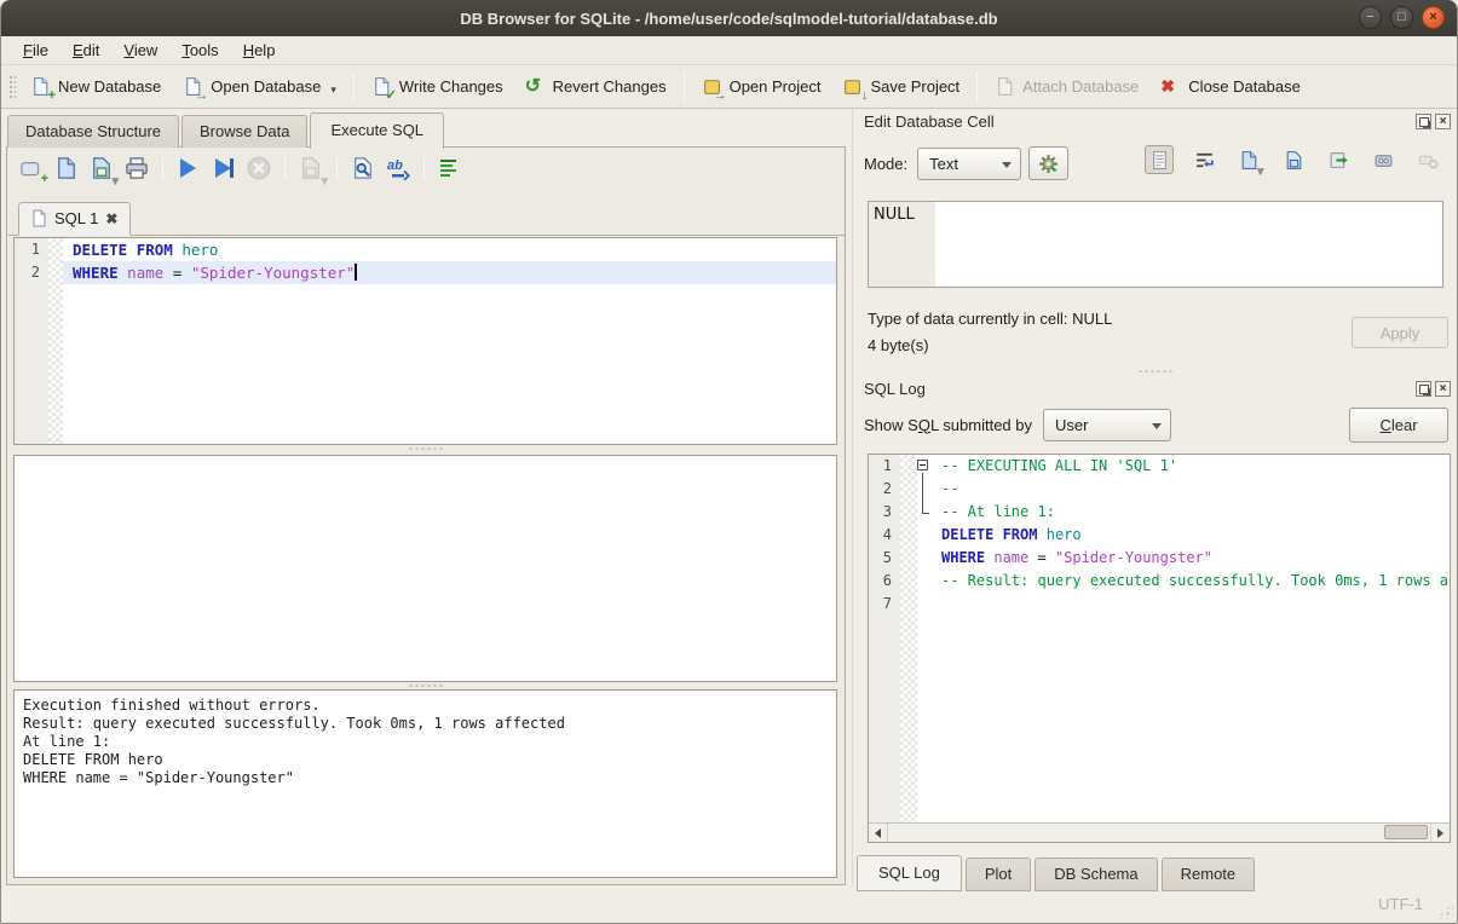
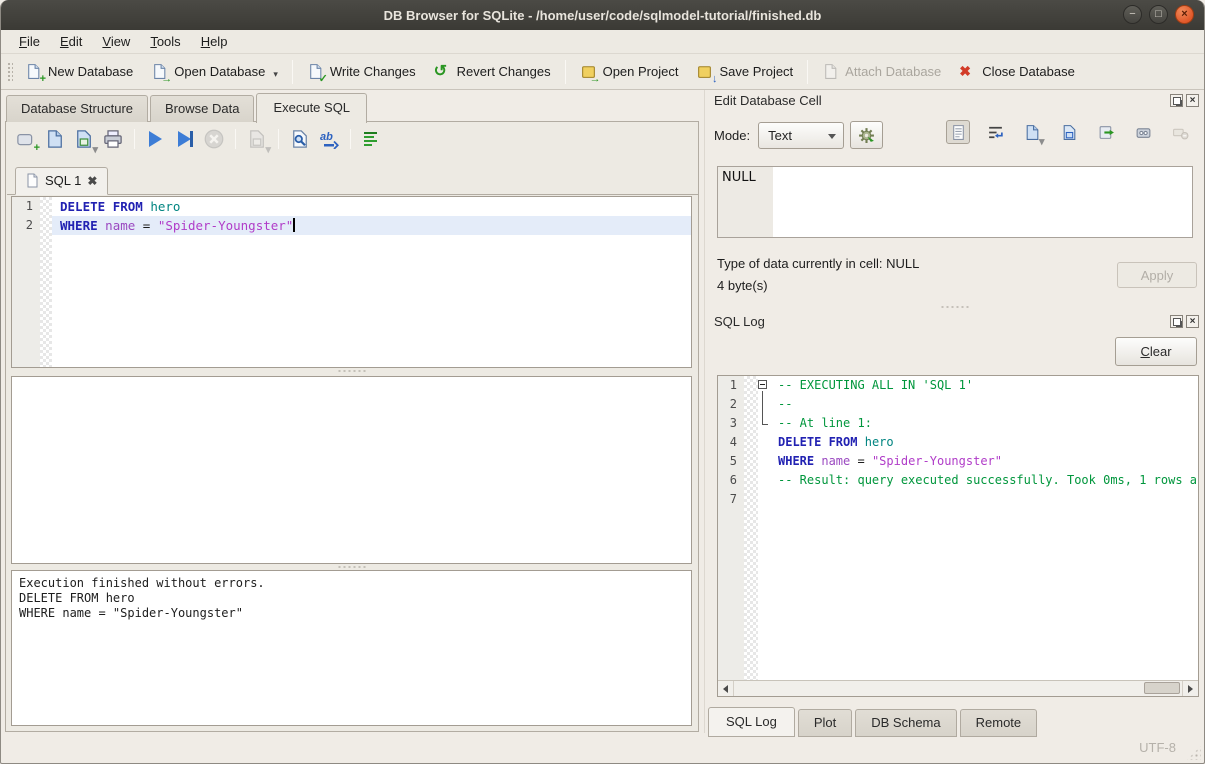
- DB Browser for SQLite - /home/user/code/sqlmodel-tutorial/database.db
+ DB Browser for SQLite - /home/user/code/sqlmodel-tutorial/finished.db
  −
  □
  ×
  File
  Edit
  View
  Tools
  Help
  +
  New Database
  →
  Open Database
  ▾
  ✓
  Write Changes
  ↺
  Revert Changes
  →
  Open Project
  ↓
  Save Project
  Attach Database
  ✖
  Close Database
  Database Structure
  Browse Data
  Execute SQL
  +
  ▾
  ▾
  ab
  SQL 1
  ✖
  1
  DELETE FROM hero
  2
  WHERE name = "Spider-Youngster"
  Execution finished without errors.
- Result: query executed successfully. Took 0ms, 1 rows affected
- At line 1:
  DELETE FROM hero
  WHERE name = "Spider-Youngster"
  Edit Database Cell
  ×
  Mode:
  Text
  ▾
  NULL
  Type of data currently in cell: NULL
  4 byte(s)
  Apply
  SQL Log
  ×
- Show SQL submitted by
- User
  Clear
  1
  -- EXECUTING ALL IN 'SQL 1'
  2
  --
  3
  -- At line 1:
  4
  DELETE FROM hero
  5
  WHERE name = "Spider-Youngster"
  6
  -- Result: query executed successfully. Took 0ms, 1 rows a
  7
  SQL Log
  Plot
  DB Schema
  Remote
- UTF-1
+ UTF-8
